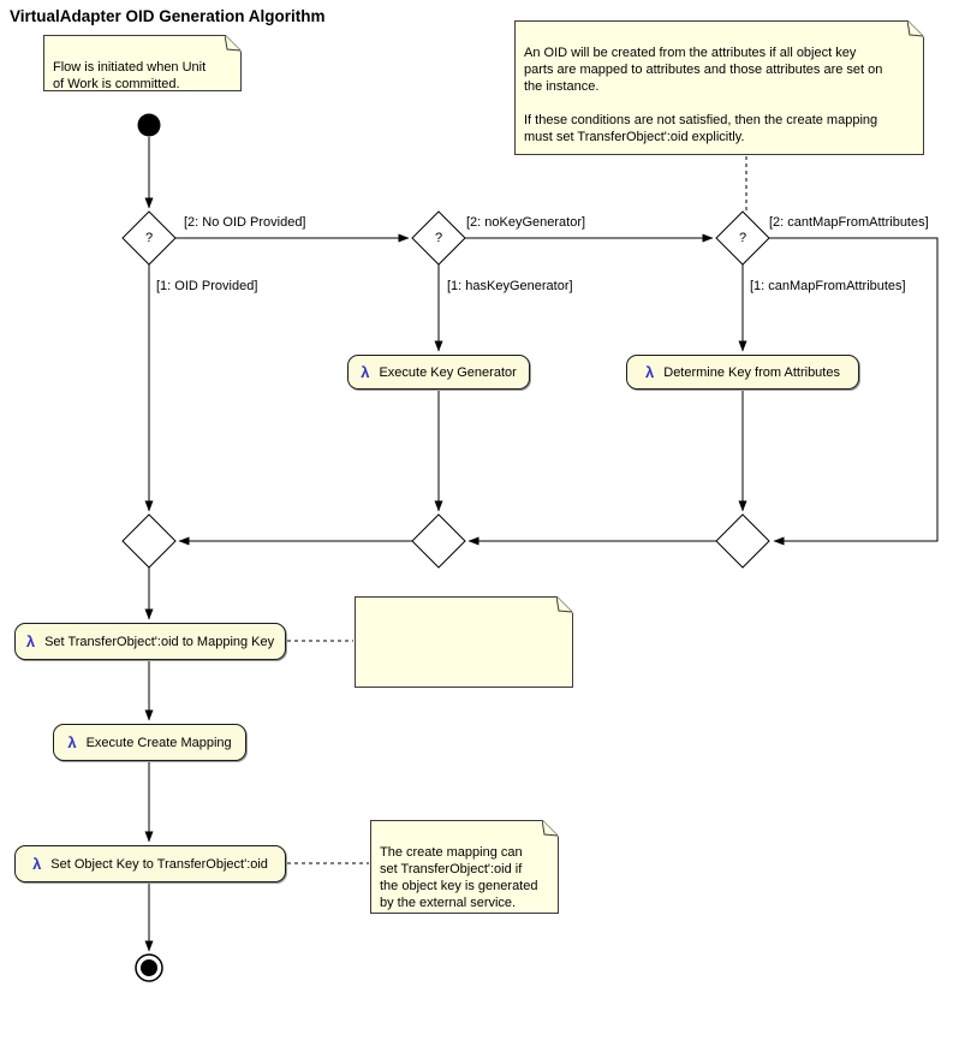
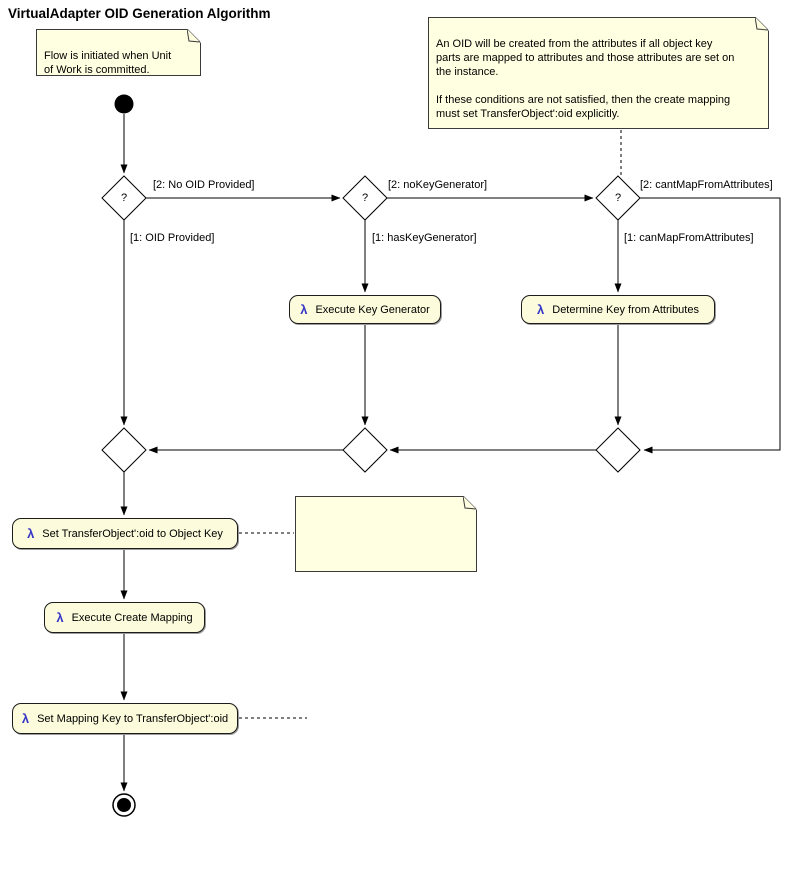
  VirtualAdapter OID Generation Algorithm
  Flow is initiated when Unit
  of Work is committed.
  An OID will be created from the attributes if all object key
  parts are mapped to attributes and those attributes are set on
  the instance.
  If these conditions are not satisfied, then the create mapping
  must set TransferObject':oid explicitly.
- The create mapping can
- set TransferObject':oid if
- the object key is generated
- by the external service.
  ?
  ?
  ?
  [2: No OID Provided]
  [1: OID Provided]
  [2: noKeyGenerator]
  [1: hasKeyGenerator]
  [2: cantMapFromAttributes]
  [1: canMapFromAttributes]
  λ
  Execute Key Generator
  λ
  Determine Key from Attributes
  λ
- Set TransferObject':oid to Mapping Key
+ Set TransferObject':oid to Object Key
  λ
  Execute Create Mapping
  λ
- Set Object Key to TransferObject':oid
+ Set Mapping Key to TransferObject':oid
